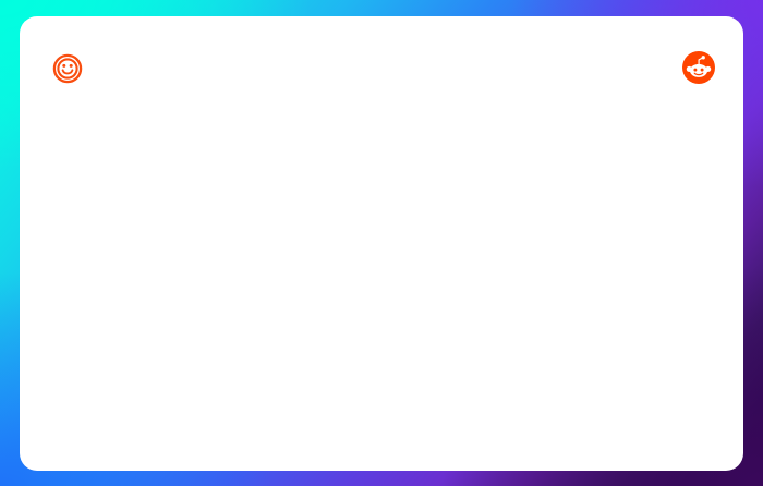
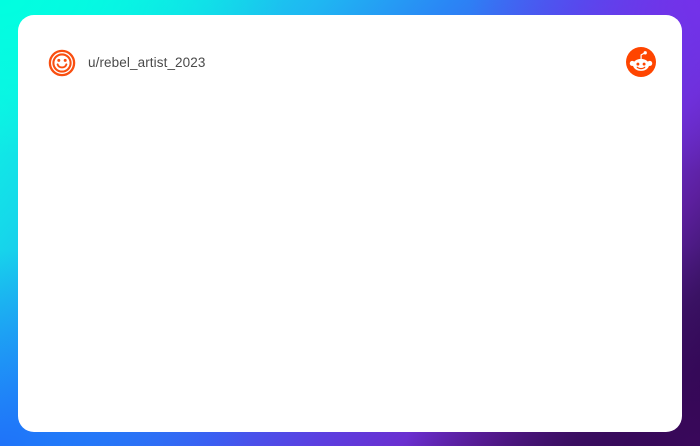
+ u/rebel_artist_2023
